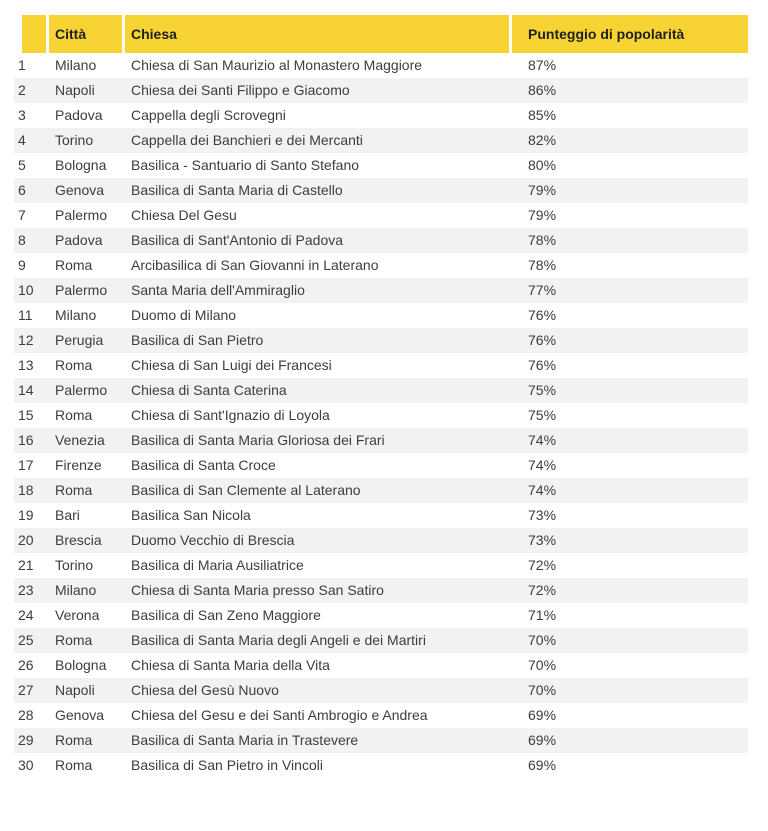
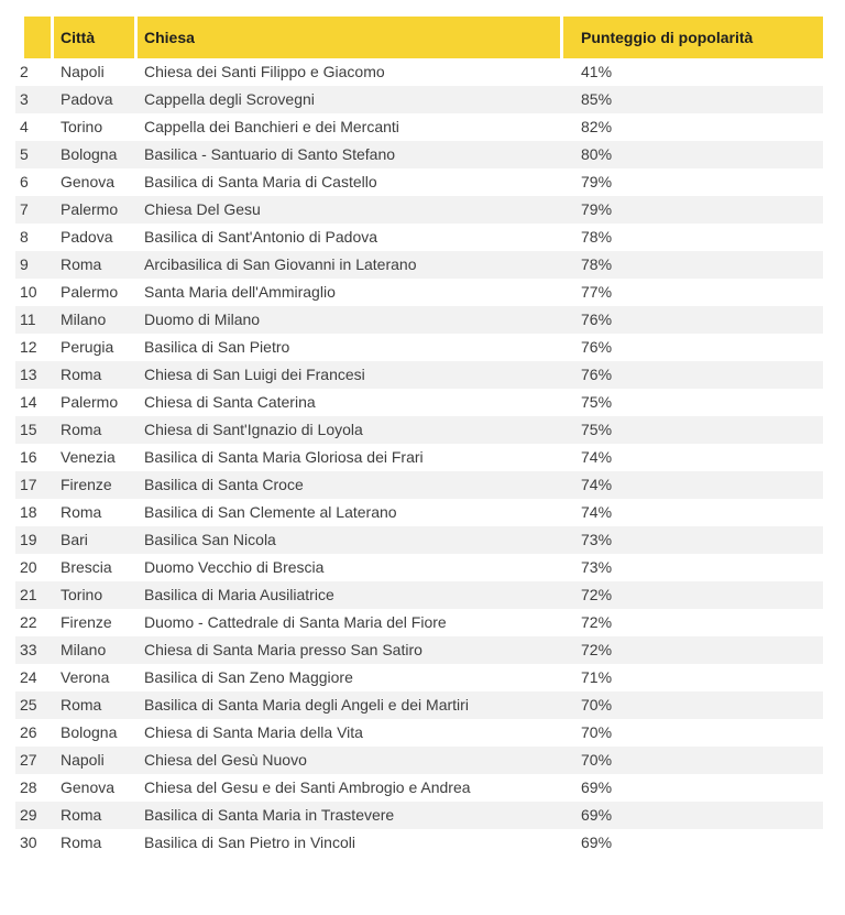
  	Città	Chiesa	Punteggio di popolarità
- 1	Milano	Chiesa di San Maurizio al Monastero Maggiore	87%
- 2	Napoli	Chiesa dei Santi Filippo e Giacomo	86%
+ 2	Napoli	Chiesa dei Santi Filippo e Giacomo	41%
  3	Padova	Cappella degli Scrovegni	85%
  4	Torino	Cappella dei Banchieri e dei Mercanti	82%
  5	Bologna	Basilica - Santuario di Santo Stefano	80%
  6	Genova	Basilica di Santa Maria di Castello	79%
  7	Palermo	Chiesa Del Gesu	79%
  8	Padova	Basilica di Sant'Antonio di Padova	78%
  9	Roma	Arcibasilica di San Giovanni in Laterano	78%
  10	Palermo	Santa Maria dell'Ammiraglio	77%
  11	Milano	Duomo di Milano	76%
  12	Perugia	Basilica di San Pietro	76%
  13	Roma	Chiesa di San Luigi dei Francesi	76%
  14	Palermo	Chiesa di Santa Caterina	75%
  15	Roma	Chiesa di Sant'Ignazio di Loyola	75%
  16	Venezia	Basilica di Santa Maria Gloriosa dei Frari	74%
  17	Firenze	Basilica di Santa Croce	74%
  18	Roma	Basilica di San Clemente al Laterano	74%
  19	Bari	Basilica San Nicola	73%
  20	Brescia	Duomo Vecchio di Brescia	73%
  21	Torino	Basilica di Maria Ausiliatrice	72%
+ 22	Firenze	Duomo - Cattedrale di Santa Maria del Fiore	72%
- 23	Milano	Chiesa di Santa Maria presso San Satiro	72%
+ 33	Milano	Chiesa di Santa Maria presso San Satiro	72%
  24	Verona	Basilica di San Zeno Maggiore	71%
  25	Roma	Basilica di Santa Maria degli Angeli e dei Martiri	70%
  26	Bologna	Chiesa di Santa Maria della Vita	70%
  27	Napoli	Chiesa del Gesù Nuovo	70%
  28	Genova	Chiesa del Gesu e dei Santi Ambrogio e Andrea	69%
  29	Roma	Basilica di Santa Maria in Trastevere	69%
  30	Roma	Basilica di San Pietro in Vincoli	69%
